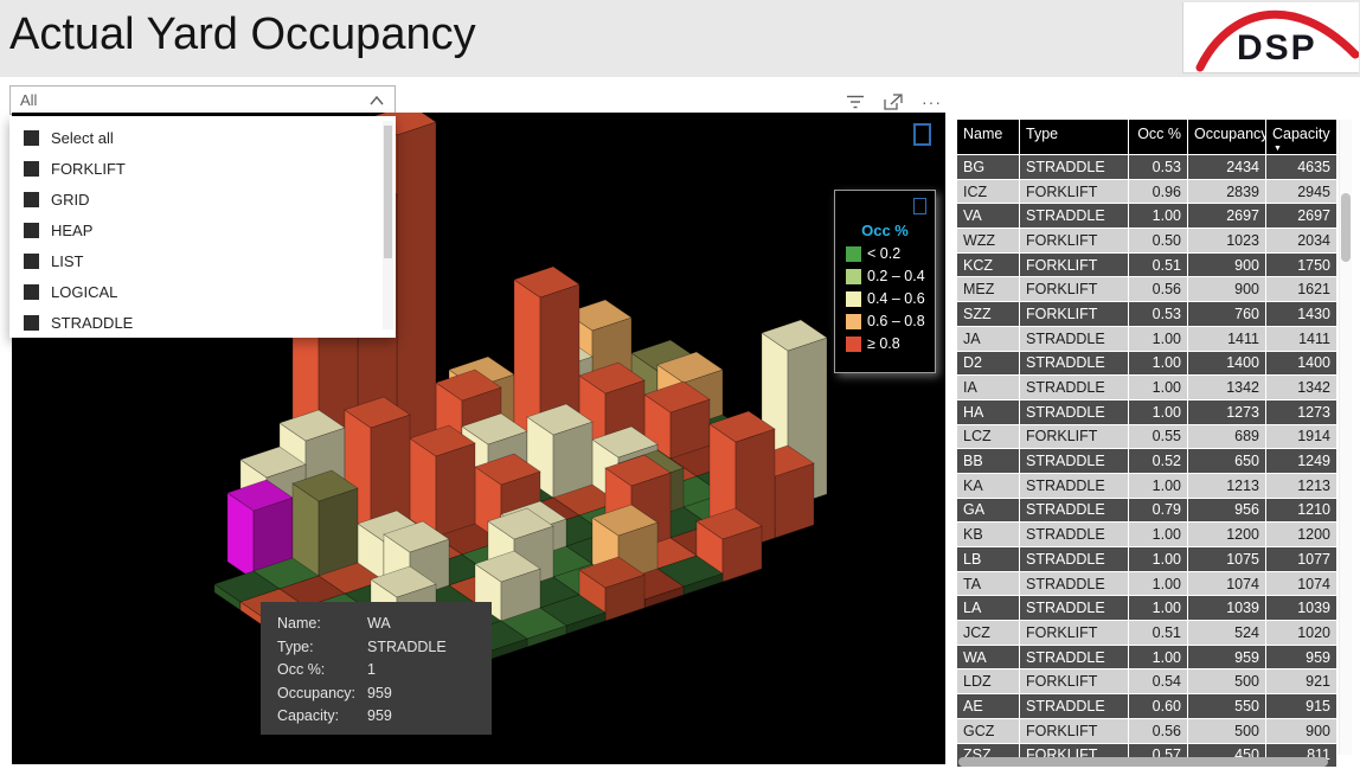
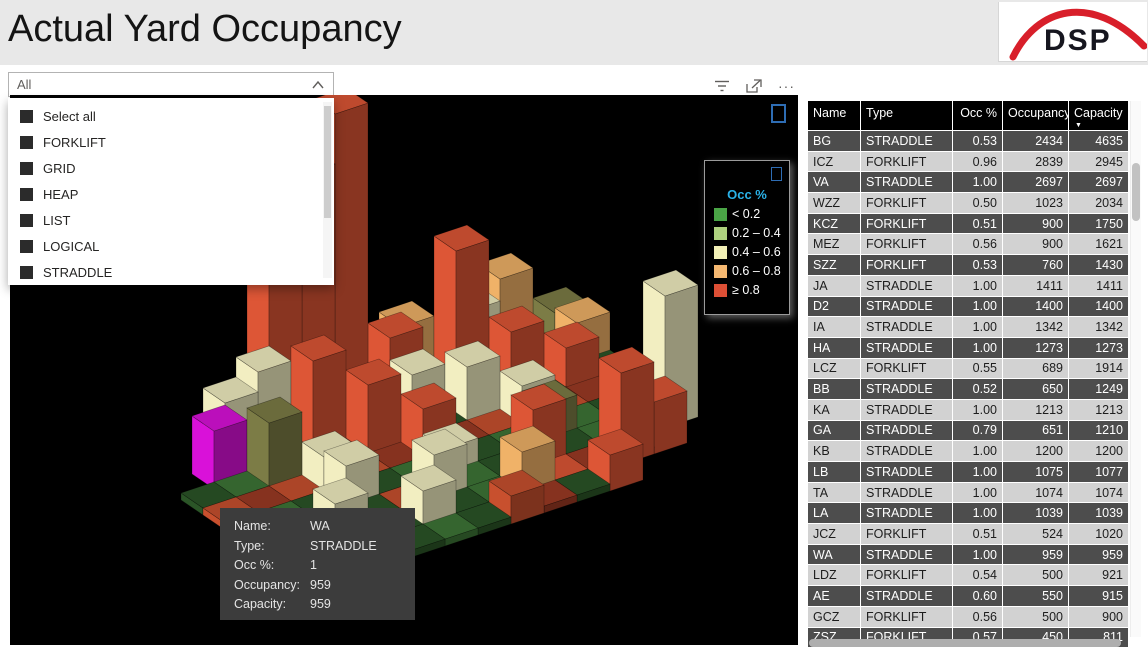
  Actual Yard Occupancy
  DSP
  All
  Select all
  FORKLIFT
  GRID
  HEAP
  LIST
  LOGICAL
  STRADDLE
  ···
  Occ %
  < 0.2
  0.2 – 0.4
  0.4 – 0.6
  0.6 – 0.8
  ≥ 0.8
  Name:
  WA
  Type:
  STRADDLE
  Occ %:
  1
  Occupancy:
  959
  Capacity:
  959
  Name	Type	Occ %	Occupanc	Capacity
  BG	STRADDLE	0.53	2434	4635
  ICZ	FORKLIFT	0.96	2839	2945
  VA	STRADDLE	1.00	2697	2697
  WZZ	FORKLIFT	0.50	1023	2034
  KCZ	FORKLIFT	0.51	900	1750
  MEZ	FORKLIFT	0.56	900	1621
  SZZ	FORKLIFT	0.53	760	1430
  JA	STRADDLE	1.00	1411	1411
  D2	STRADDLE	1.00	1400	1400
  IA	STRADDLE	1.00	1342	1342
  HA	STRADDLE	1.00	1273	1273
  LCZ	FORKLIFT	0.55	689	1914
  BB	STRADDLE	0.52	650	1249
  KA	STRADDLE	1.00	1213	1213
- GA	STRADDLE	0.79	956	1210
+ GA	STRADDLE	0.79	651	1210
  KB	STRADDLE	1.00	1200	1200
  LB	STRADDLE	1.00	1075	1077
  TA	STRADDLE	1.00	1074	1074
  LA	STRADDLE	1.00	1039	1039
  JCZ	FORKLIFT	0.51	524	1020
  WA	STRADDLE	1.00	959	959
  LDZ	FORKLIFT	0.54	500	921
  AE	STRADDLE	0.60	550	915
  GCZ	FORKLIFT	0.56	500	900
  ZSZ	FORKLIFT	0.57	450	811
